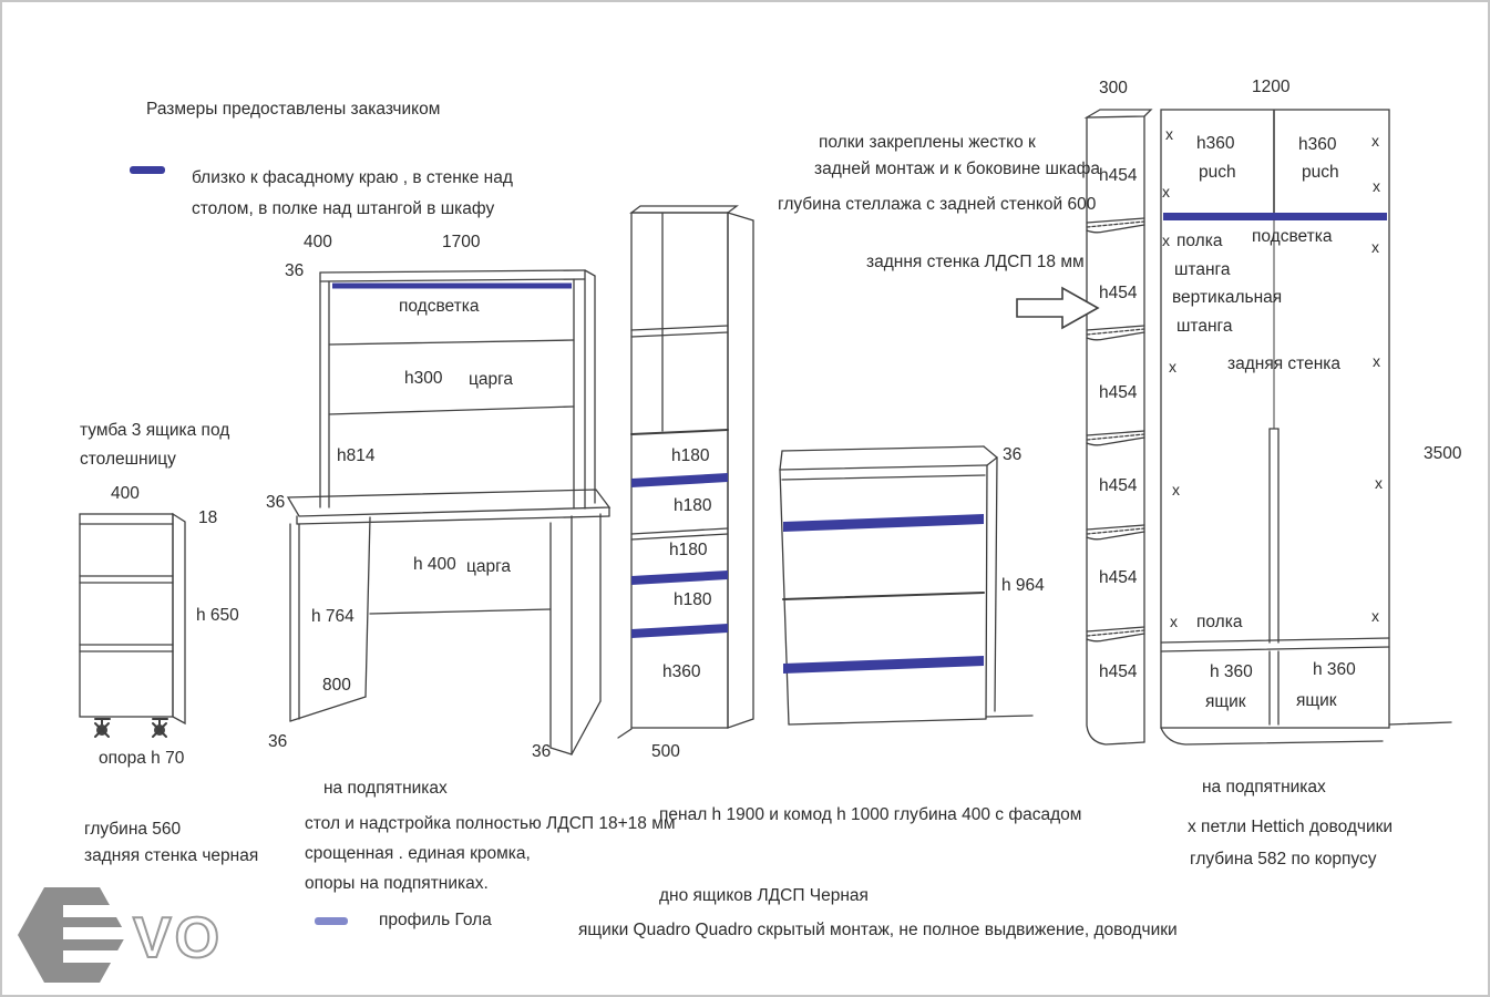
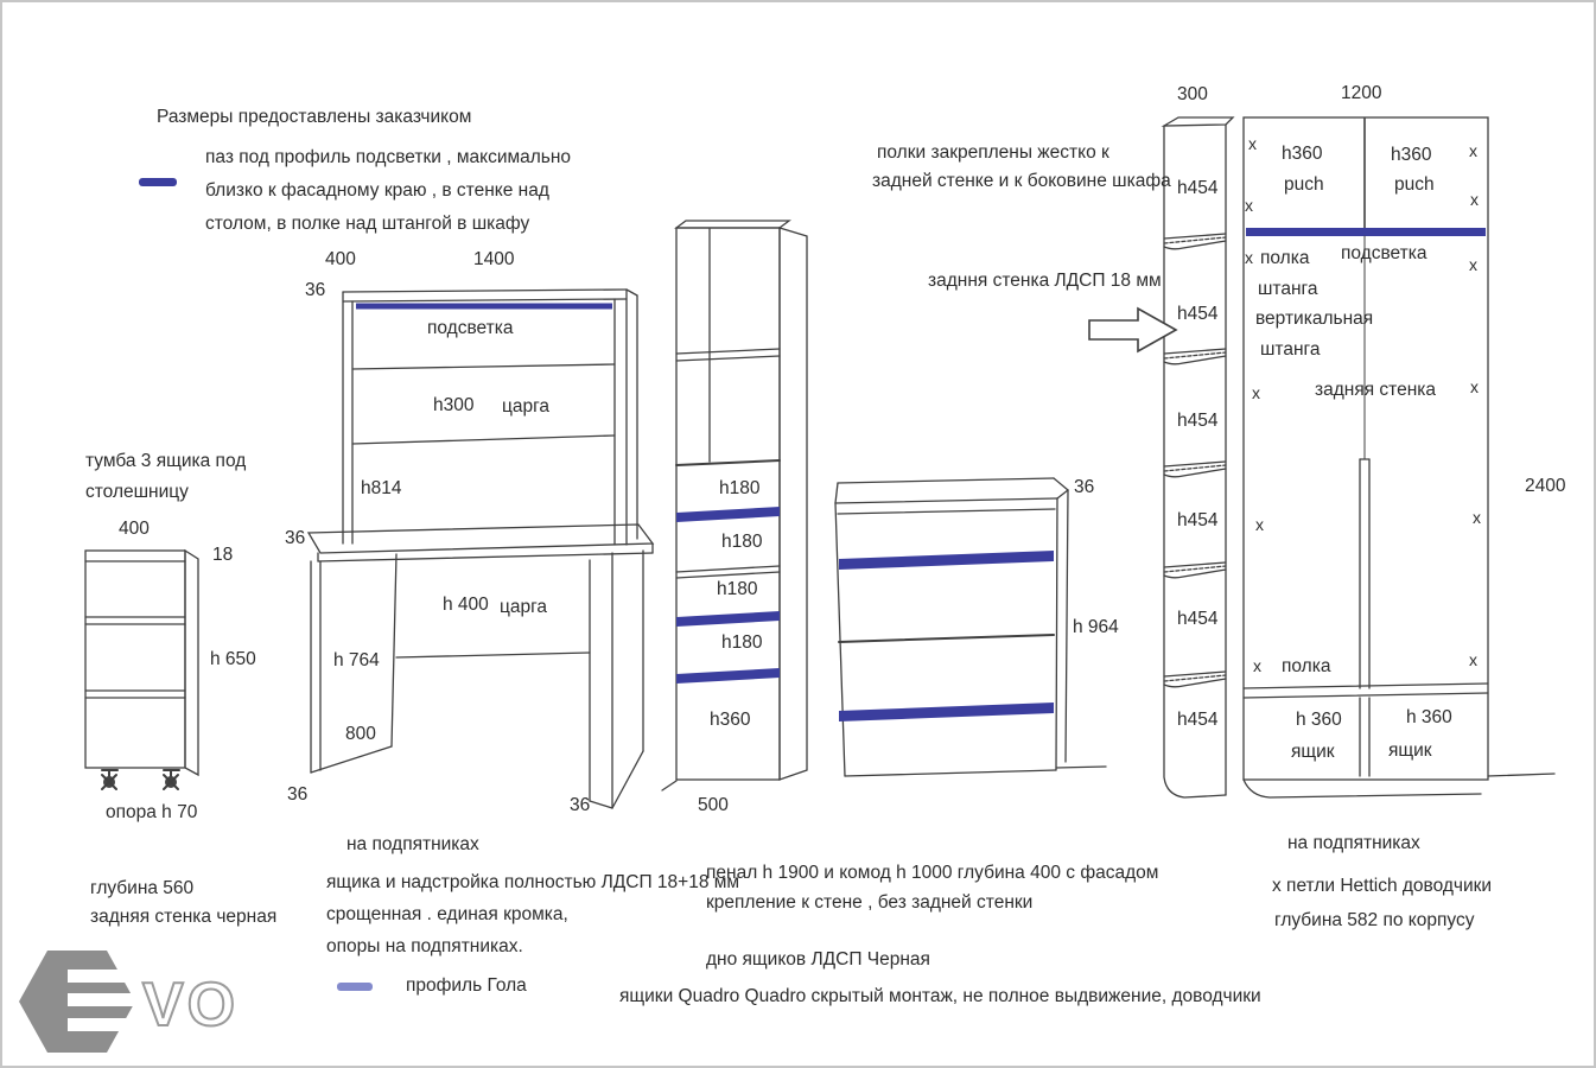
  VO
  Размеры предоставлены заказчиком
+ паз под профиль подсветки , максимально
  близко к фасадному краю , в стенке над
  столом, в полке над штангой в шкафу
  тумба 3 ящика под
  столешницу
  400
  18
  h 650
  опора h 70
  глубина 560
  задняя стенка черная
  400
- 1700
+ 1400
  36
  подсветка
  h300
  царга
  h814
  36
  h 400
  царга
  h 764
  800
  36
  36
  на подпятниках
- стол и надстройка полностью ЛДСП 18+18 мм
+ ящика и надстройка полностью ЛДСП 18+18 мм
  срощенная . единая кромка,
  опоры на подпятниках.
  профиль Гола
  h180
  h180
  h180
  h180
  h360
  500
  36
  h 964
  полки закреплены жестко к
- задней монтаж и к боковине шкафа
+ задней стенке и к боковине шкафа
- глубина стеллажа с задней стенкой 600
  задння стенка ЛДСП 18 мм
  300
  1200
- 3500
+ 2400
  h454
  h454
  h454
  h454
  h454
  h454
  h360
  puch
  h360
  puch
  подсветка
  полка
  штанга
  вертикальная
  штанга
  задняя стенка
  полка
  h 360
  ящик
  h 360
  ящик
  x
  x
  x
  x
  x
  x
  x
  x
  x
  x
  x
  x
  на подпятниках
  х петли Hettich доводчики
  глубина 582 по корпусу
  пенал h 1900 и комод h 1000 глубина 400 с фасадом
+ крепление к стене , без задней стенки
  дно ящиков ЛДСП Черная
  ящики Quadro Quadro скрытый монтаж, не полное выдвижение, доводчики
